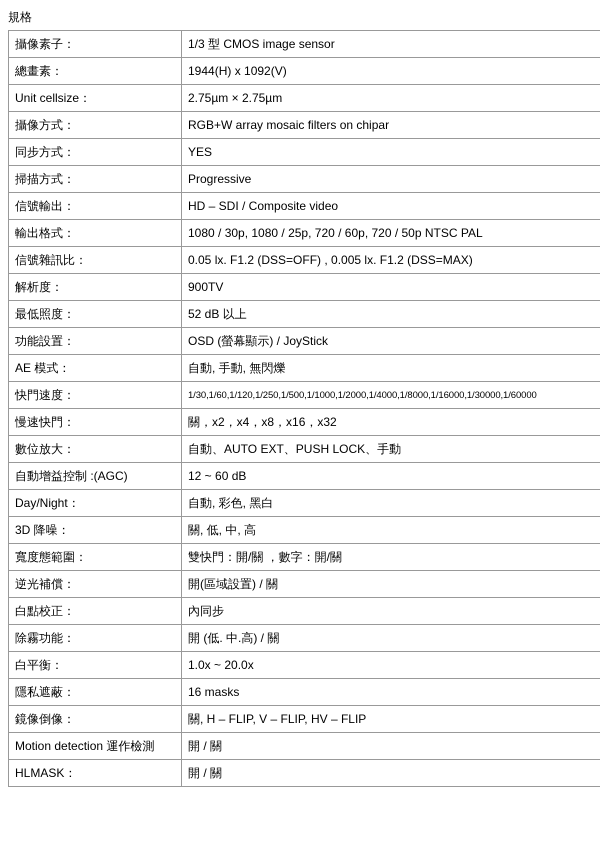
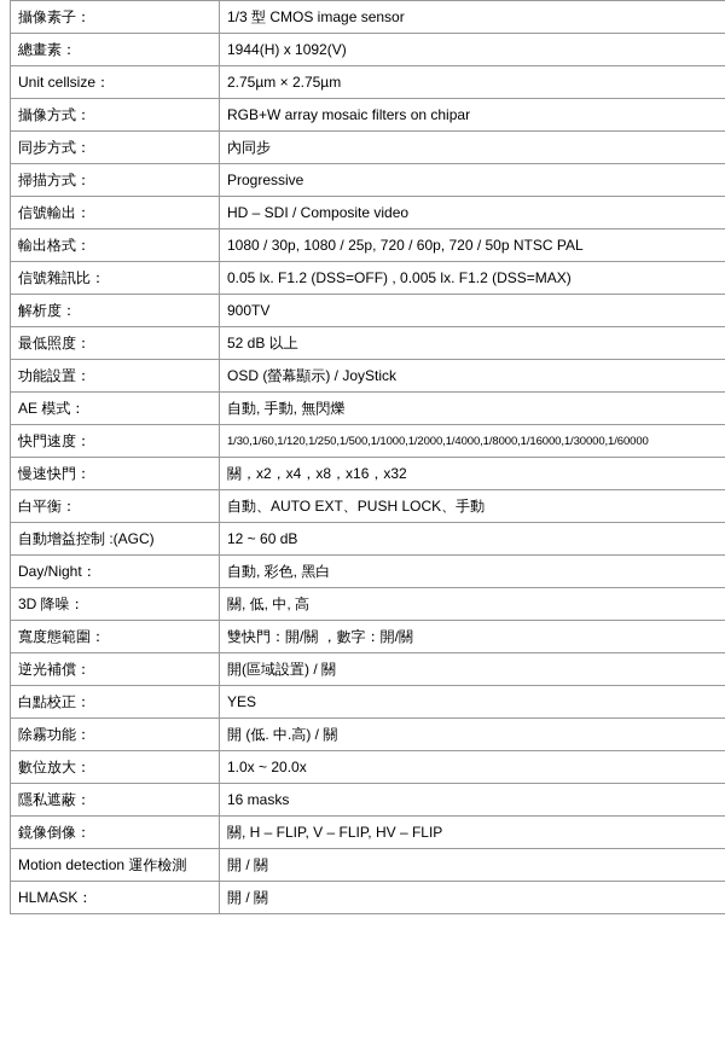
- 規格
  攝像素子：	1/3 型 CMOS image sensor
  總畫素：	1944(H) x 1092(V)
  Unit cellsize：	2.75µm × 2.75µm
  攝像方式：	RGB+W array mosaic filters on chipar
- 同步方式：	YES
+ 同步方式：	內同步
  掃描方式：	Progressive
  信號輸出：	HD – SDI / Composite video
  輸出格式：	1080 / 30p, 1080 / 25p, 720 / 60p, 720 / 50p NTSC PAL
  信號雜訊比：	0.05 lx. F1.2 (DSS=OFF) , 0.005 lx. F1.2 (DSS=MAX)
  解析度：	900TV
  最低照度：	52 dB 以上
  功能設置：	OSD (螢幕顯示) / JoyStick
  AE 模式：	自動, 手動, 無閃爍
  快門速度：	1/30,1/60,1/120,1/250,1/500,1/1000,1/2000,1/4000,1/8000,1/16000,1/30000,1/60000
  慢速快門：	關，x2，x4，x8，x16，x32
- 數位放大：	自動、AUTO EXT、PUSH LOCK、手動
+ 白平衡：	自動、AUTO EXT、PUSH LOCK、手動
  自動增益控制 :(AGC)	12 ~ 60 dB
  Day/Night：	自動, 彩色, 黑白
  3D 降噪：	關, 低, 中, 高
  寬度態範圍：	雙快門：開/關 ，數字：開/關
  逆光補償：	開(區域設置) / 關
- 白點校正：	內同步
+ 白點校正：	YES
  除霧功能：	開 (低. 中.高) / 關
- 白平衡：	1.0x ~ 20.0x
+ 數位放大：	1.0x ~ 20.0x
  隱私遮蔽：	16 masks
  鏡像倒像：	關, H – FLIP, V – FLIP, HV – FLIP
  Motion detection 運作檢測	開 / 關
  HLMASK：	開 / 關
